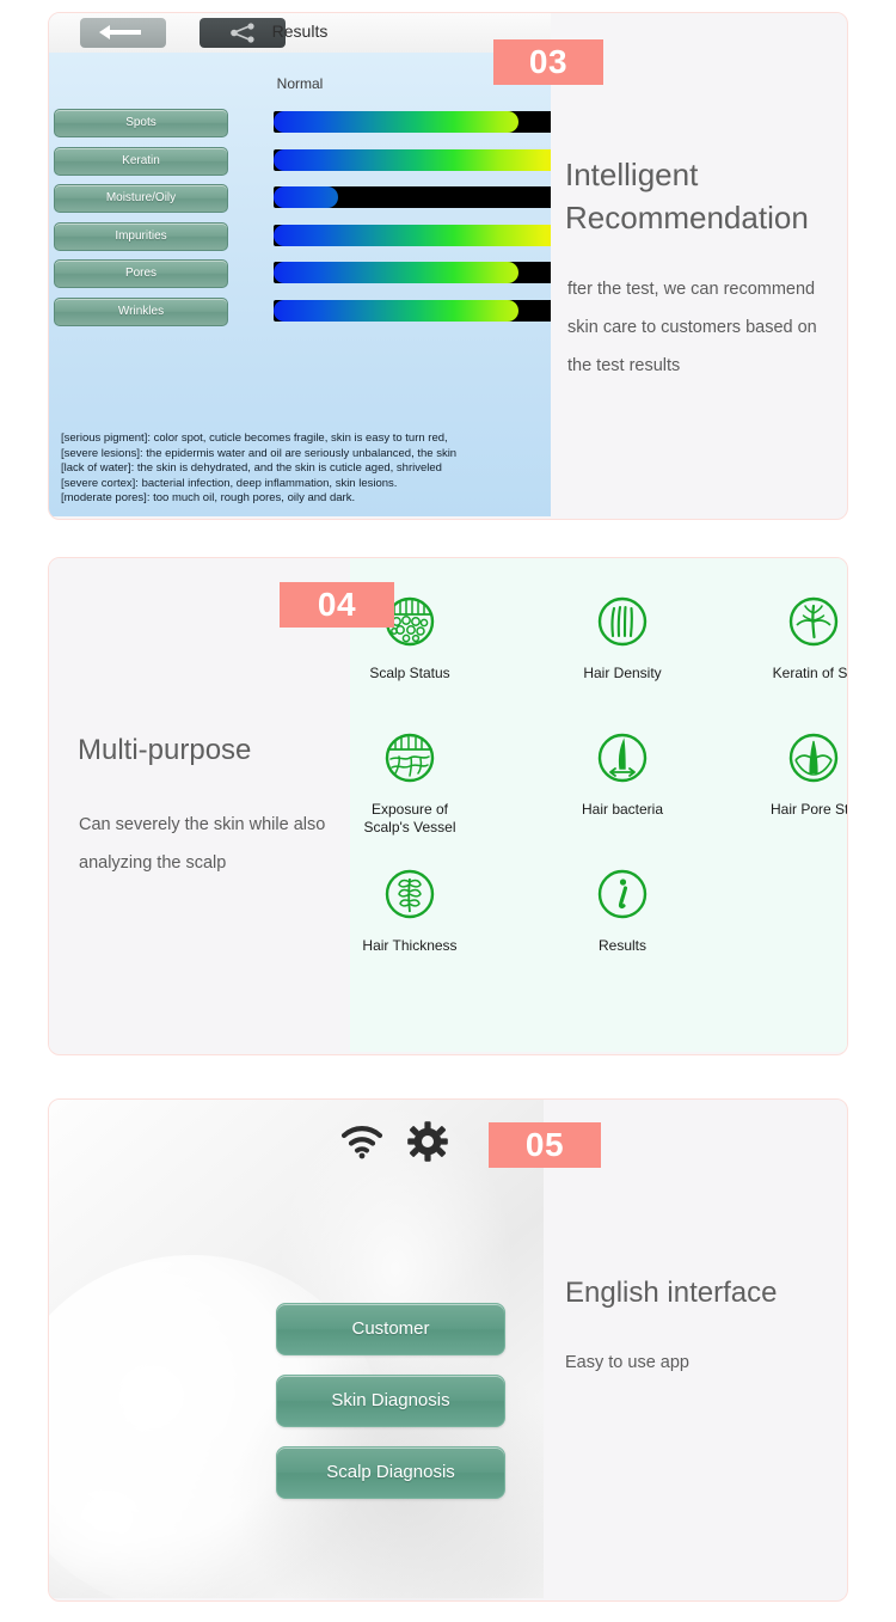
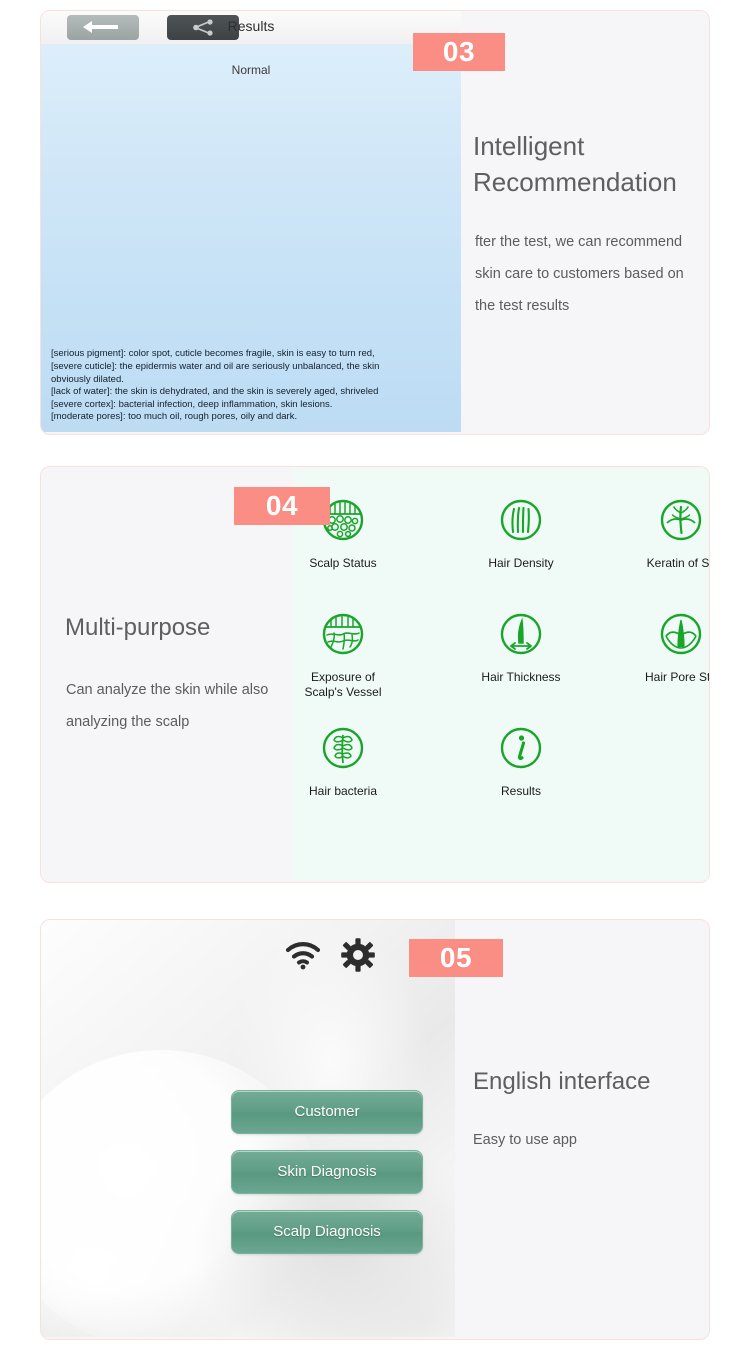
  Results
  Normal
- Spots
- Keratin
- Moisture/Oily
- Impurities
- Pores
- Wrinkles
  [serious pigment]: color spot, cuticle becomes fragile, skin is easy to turn red,
- [severe lesions]: the epidermis water and oil are seriously unbalanced, the skin
+ [severe cuticle]: the epidermis water and oil are seriously unbalanced, the skin
+ obviously dilated.
- [lack of water]: the skin is dehydrated, and the skin is cuticle aged, shriveled
+ [lack of water]: the skin is dehydrated, and the skin is severely aged, shriveled
  [severe cortex]: bacterial infection, deep inflammation, skin lesions.
  [moderate pores]: too much oil, rough pores, oily and dark.
  Intelligent Recommendation
  fter the test, we can recommend skin care to customers based on the test results
  03
  Multi-purpose
- Can severely the skin while also analyzing the scalp
+ Can analyze the skin while also analyzing the scalp
  Scalp Status
  Hair Density
  Keratin of S
  Exposure of
  Scalp's Vessel
- Hair bacteria
+ Hair Thickness
  Hair Pore St
- Hair Thickness
+ Hair bacteria
  Results
  04
  Customer
  Skin Diagnosis
  Scalp Diagnosis
  English interface
  Easy to use app
  05
